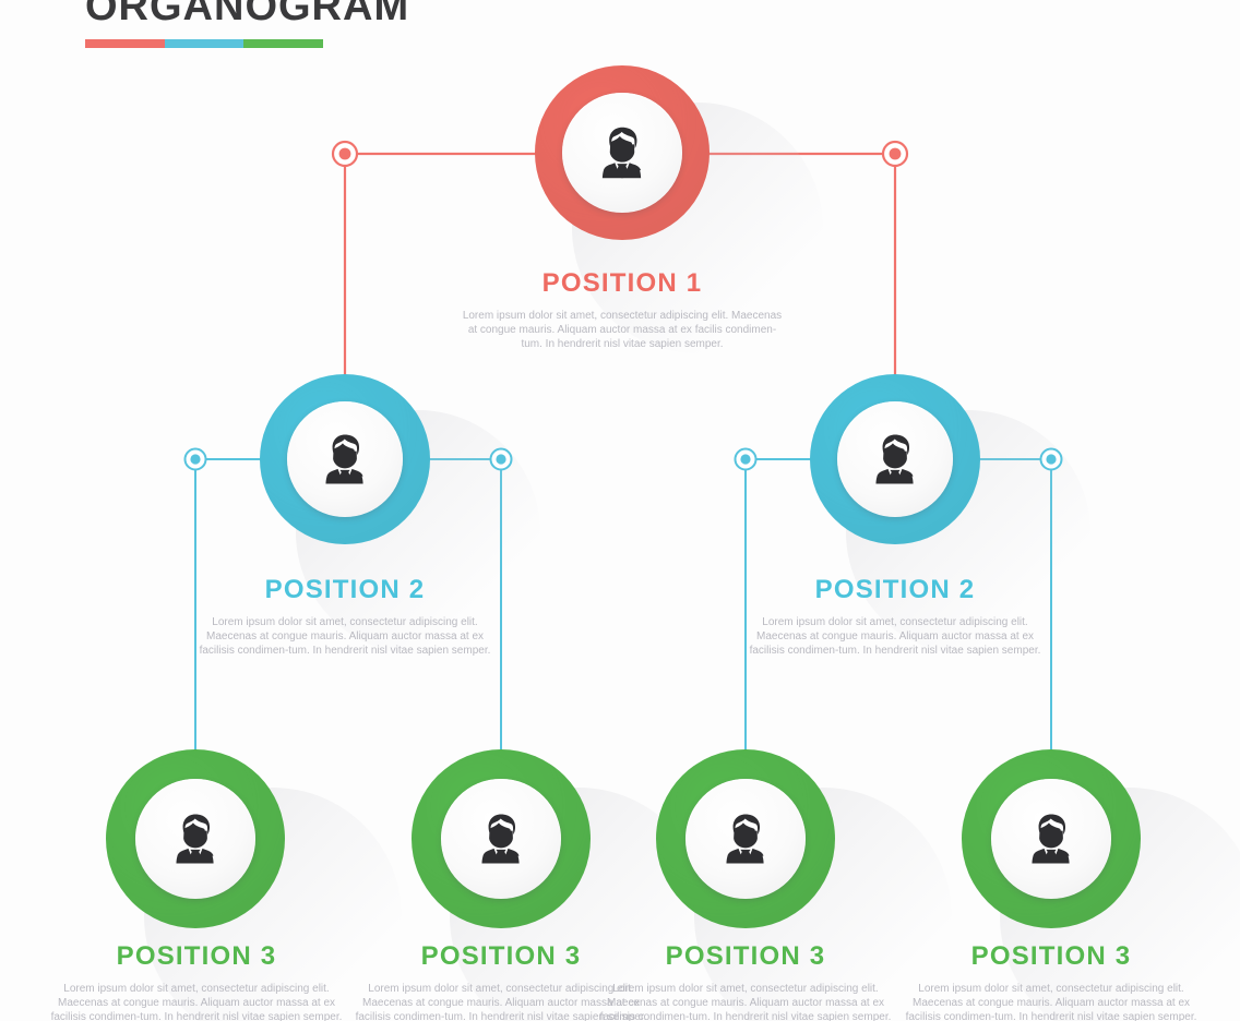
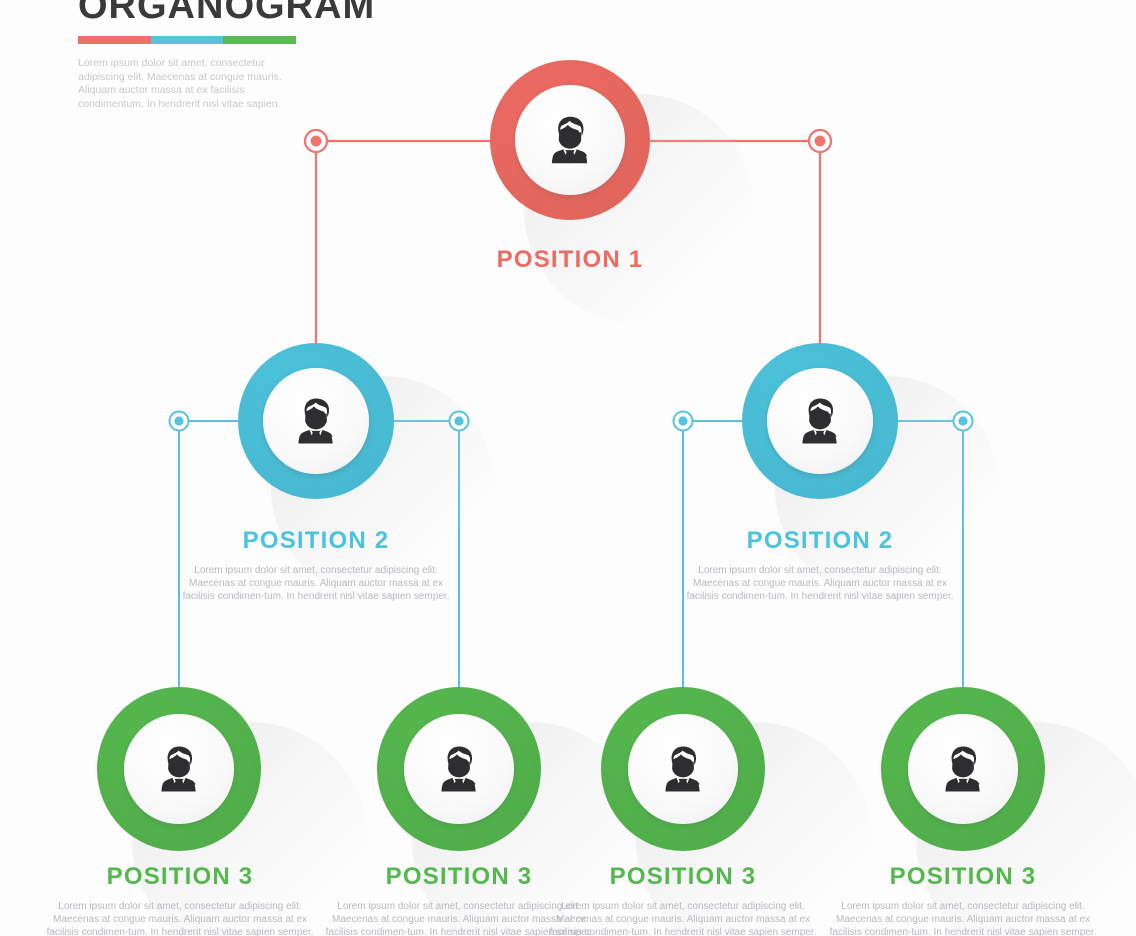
  ORGANOGRAM
+ Lorem ipsum dolor sit amet, consectetur adipiscing elit. Maecenas at congue mauris. Aliquam auctor massa at ex facilisis condimentum. In hendrerit nisl vitae sapien.
  POSITION 1
- Lorem ipsum dolor sit amet, consectetur adipiscing elit. Maecenas at congue mauris. Aliquam auctor massa at ex facilis condimen-tum. In hendrerit nisl vitae sapien semper.
  POSITION 2
  Lorem ipsum dolor sit amet, consectetur adipiscing elit. Maecenas at congue mauris. Aliquam auctor massa at ex facilisis condimen-tum. In hendrerit nisl vitae sapien semper.
  POSITION 2
  Lorem ipsum dolor sit amet, consectetur adipiscing elit. Maecenas at congue mauris. Aliquam auctor massa at ex facilisis condimen-tum. In hendrerit nisl vitae sapien semper.
  POSITION 3
  Lorem ipsum dolor sit amet, consectetur adipiscing elit. Maecenas at congue mauris. Aliquam auctor massa at ex facilisis condimen-tum. In hendrerit nisl vitae sapien semper.
  POSITION 3
  Lorem ipsum dolor sit amet, consectetur adipiscing elit. Maecenas at congue mauris. Aliquam auctor massa at ex facilisis condimen-tum. In hendrerit nisl vitae sapien semper.
  POSITION 3
  Lorem ipsum dolor sit amet, consectetur adipiscing elit. Maecenas at congue mauris. Aliquam auctor massa at ex facilisis condimen-tum. In hendrerit nisl vitae sapien semper.
  POSITION 3
  Lorem ipsum dolor sit amet, consectetur adipiscing elit. Maecenas at congue mauris. Aliquam auctor massa at ex facilisis condimen-tum. In hendrerit nisl vitae sapien semper.
